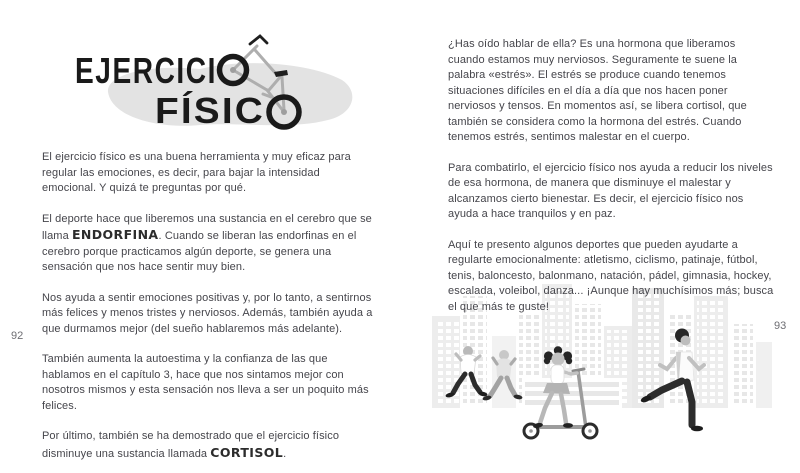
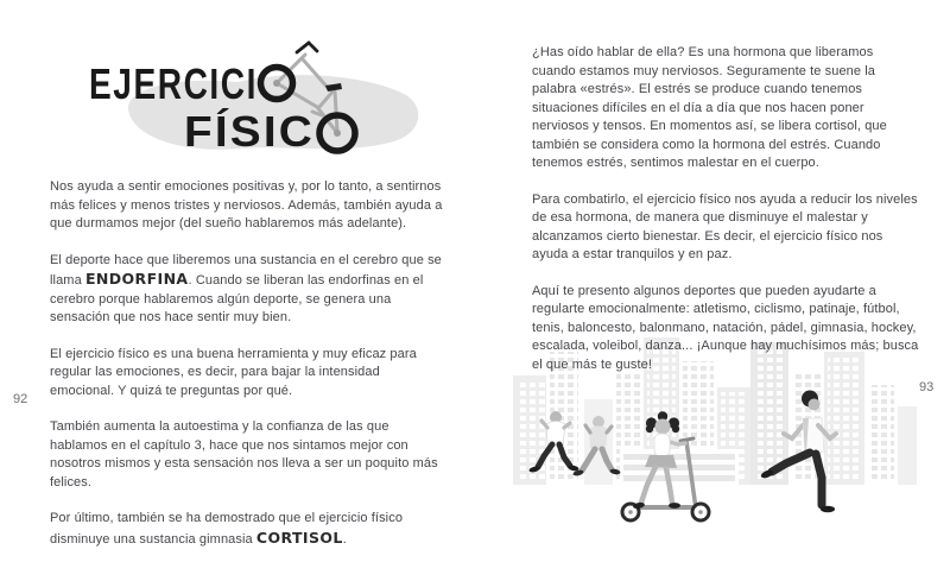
  EJERCICI
  FÍSIC
- El ejercicio físico es una buena herramienta y muy eficaz para regular las emociones, es decir, para bajar la intensidad emocional. Y quizá te preguntas por qué.
+ Nos ayuda a sentir emociones positivas y, por lo tanto, a sentirnos más felices y menos tristes y nerviosos. Además, también ayuda a que durmamos mejor (del sueño hablaremos más adelante).
- El deporte hace que liberemos una sustancia en el cerebro que se llama ENDORFINA. Cuando se liberan las endorfinas en el cerebro porque practicamos algún deporte, se genera una sensación que nos hace sentir muy bien.
+ El deporte hace que liberemos una sustancia en el cerebro que se llama ENDORFINA. Cuando se liberan las endorfinas en el cerebro porque hablaremos algún deporte, se genera una sensación que nos hace sentir muy bien.
- Nos ayuda a sentir emociones positivas y, por lo tanto, a sentirnos más felices y menos tristes y nerviosos. Además, también ayuda a que durmamos mejor (del sueño hablaremos más adelante).
+ El ejercicio físico es una buena herramienta y muy eficaz para regular las emociones, es decir, para bajar la intensidad emocional. Y quizá te preguntas por qué.
  También aumenta la autoestima y la confianza de las que hablamos en el capítulo 3, hace que nos sintamos mejor con nosotros mismos y esta sensación nos lleva a ser un poquito más felices.
- Por último, también se ha demostrado que el ejercicio físico disminuye una sustancia llamada CORTISOL.
+ Por último, también se ha demostrado que el ejercicio físico disminuye una sustancia gimnasia CORTISOL.
  ¿Has oído hablar de ella? Es una hormona que liberamos cuando estamos muy nerviosos. Seguramente te suene la palabra «estrés». El estrés se produce cuando tenemos situaciones difíciles en el día a día que nos hacen poner nerviosos y tensos. En momentos así, se libera cortisol, que también se considera como la hormona del estrés. Cuando tenemos estrés, sentimos malestar en el cuerpo.
- Para combatirlo, el ejercicio físico nos ayuda a reducir los niveles de esa hormona, de manera que disminuye el malestar y alcanzamos cierto bienestar. Es decir, el ejercicio físico nos ayuda a hace tranquilos y en paz.
+ Para combatirlo, el ejercicio físico nos ayuda a reducir los niveles de esa hormona, de manera que disminuye el malestar y alcanzamos cierto bienestar. Es decir, el ejercicio físico nos ayuda a estar tranquilos y en paz.
  Aquí te presento algunos deportes que pueden ayudarte a regularte emocionalmente: atletismo, ciclismo, patinaje, fútbol, tenis, baloncesto, balonmano, natación, pádel, gimnasia, hockey, escalada, voleibol, danza... ¡Aunque hay muchísimos más; busca el que más te guste!
  92
  93
